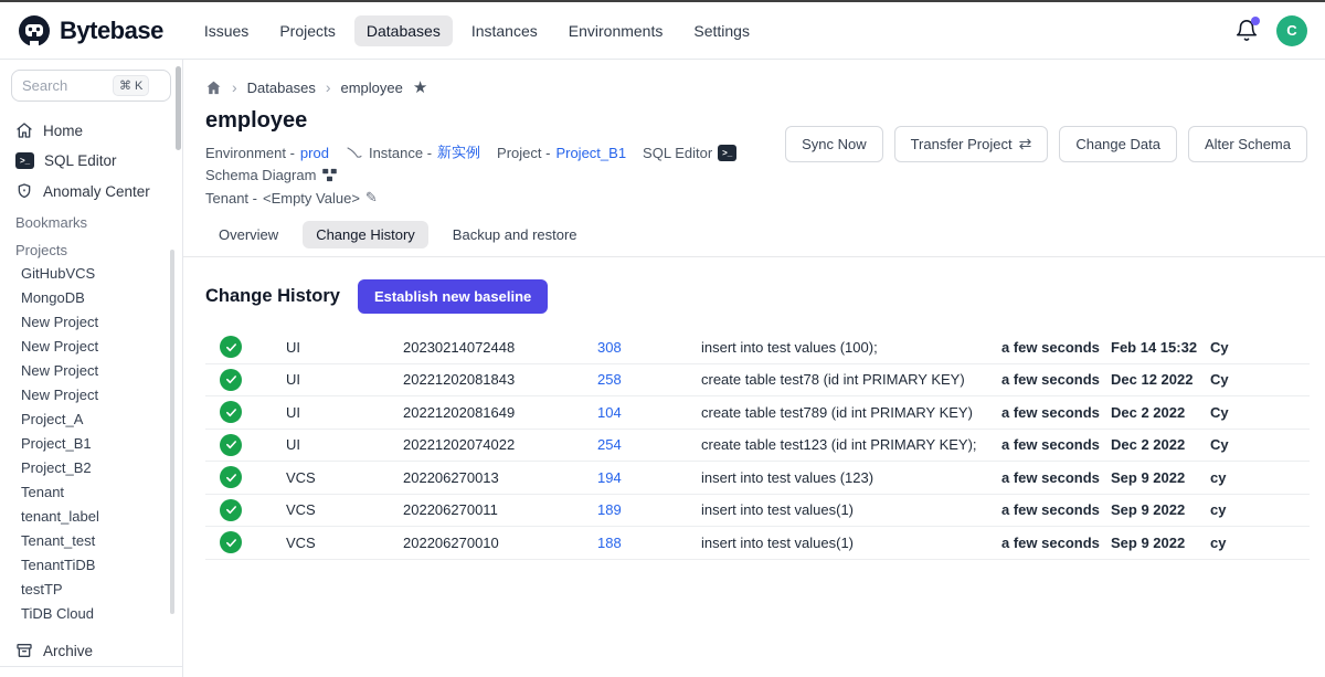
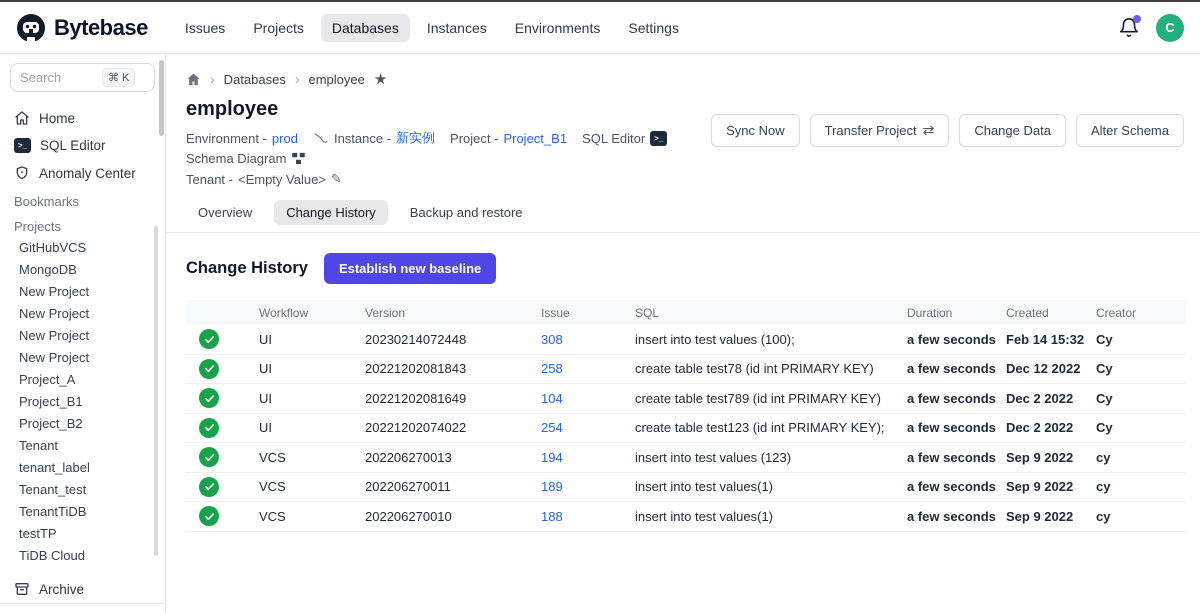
  Bytebase
  Issues
  Projects
  Databases
  Instances
  Environments
  Settings
  C
  Search
  ⌘ K
  Home
  >_
  SQL Editor
  Anomaly Center
  Bookmarks
  Projects
  GitHubVCS
  MongoDB
  New Project
  New Project
  New Project
  New Project
  Project_A
  Project_B1
  Project_B2
  Tenant
  tenant_label
  Tenant_test
  TenantTiDB
  testTP
  TiDB Cloud
  Archive
  ›
  Databases
  ›
  employee
  ★
  employee
  Environment -
  prod
  Instance -
  新实例
  Project -
  Project_B1
  SQL Editor
  >_
  Schema Diagram
  Tenant -
  <Empty Value>
  ✎
  Sync Now
  Transfer Project
  ⇄
  Change Data
  Alter Schema
  Overview
  Change History
  Backup and restore
  Change History
  Establish new baseline
+ Workflow
+ Version
+ Issue
+ SQL
+ Duration
+ Created
+ Creator
  UI
  20230214072448
  308
  insert into test values (100);
  a few seconds
  Feb 14 15:32
  Cy
  UI
  20221202081843
  258
  create table test78 (id int PRIMARY KEY)
  a few seconds
  Dec 12 2022
  Cy
  UI
  20221202081649
  104
  create table test789 (id int PRIMARY KEY)
  a few seconds
  Dec 2 2022
  Cy
  UI
  20221202074022
  254
  create table test123 (id int PRIMARY KEY);
  a few seconds
  Dec 2 2022
  Cy
  VCS
  202206270013
  194
  insert into test values (123)
  a few seconds
  Sep 9 2022
  cy
  VCS
  202206270011
  189
  insert into test values(1)
  a few seconds
  Sep 9 2022
  cy
  VCS
  202206270010
  188
  insert into test values(1)
  a few seconds
  Sep 9 2022
  cy
